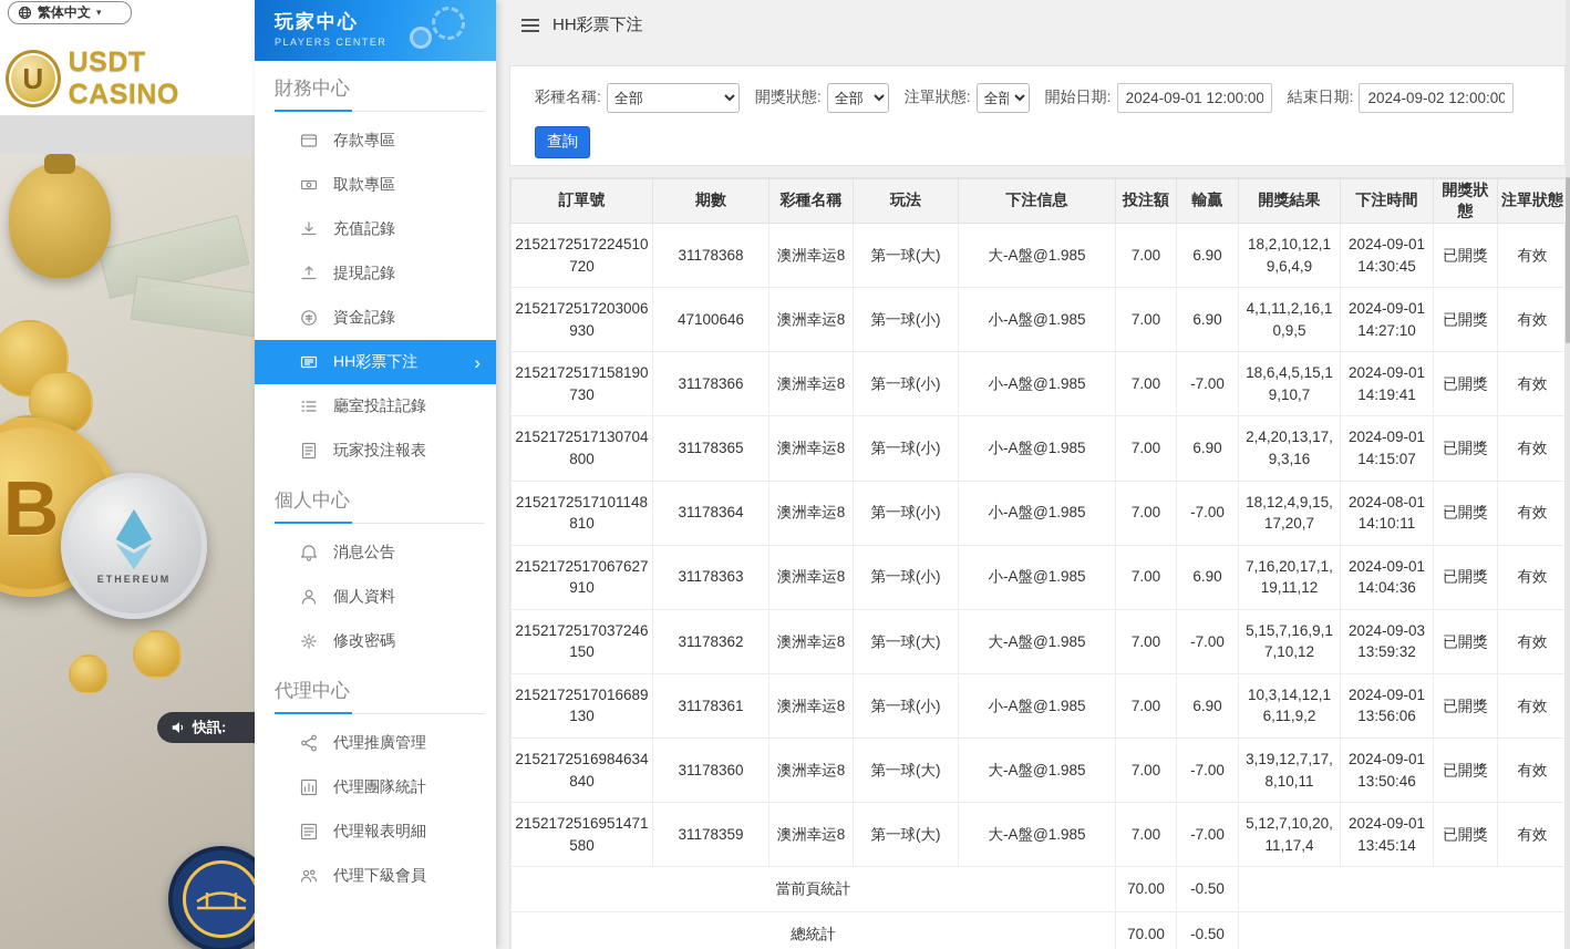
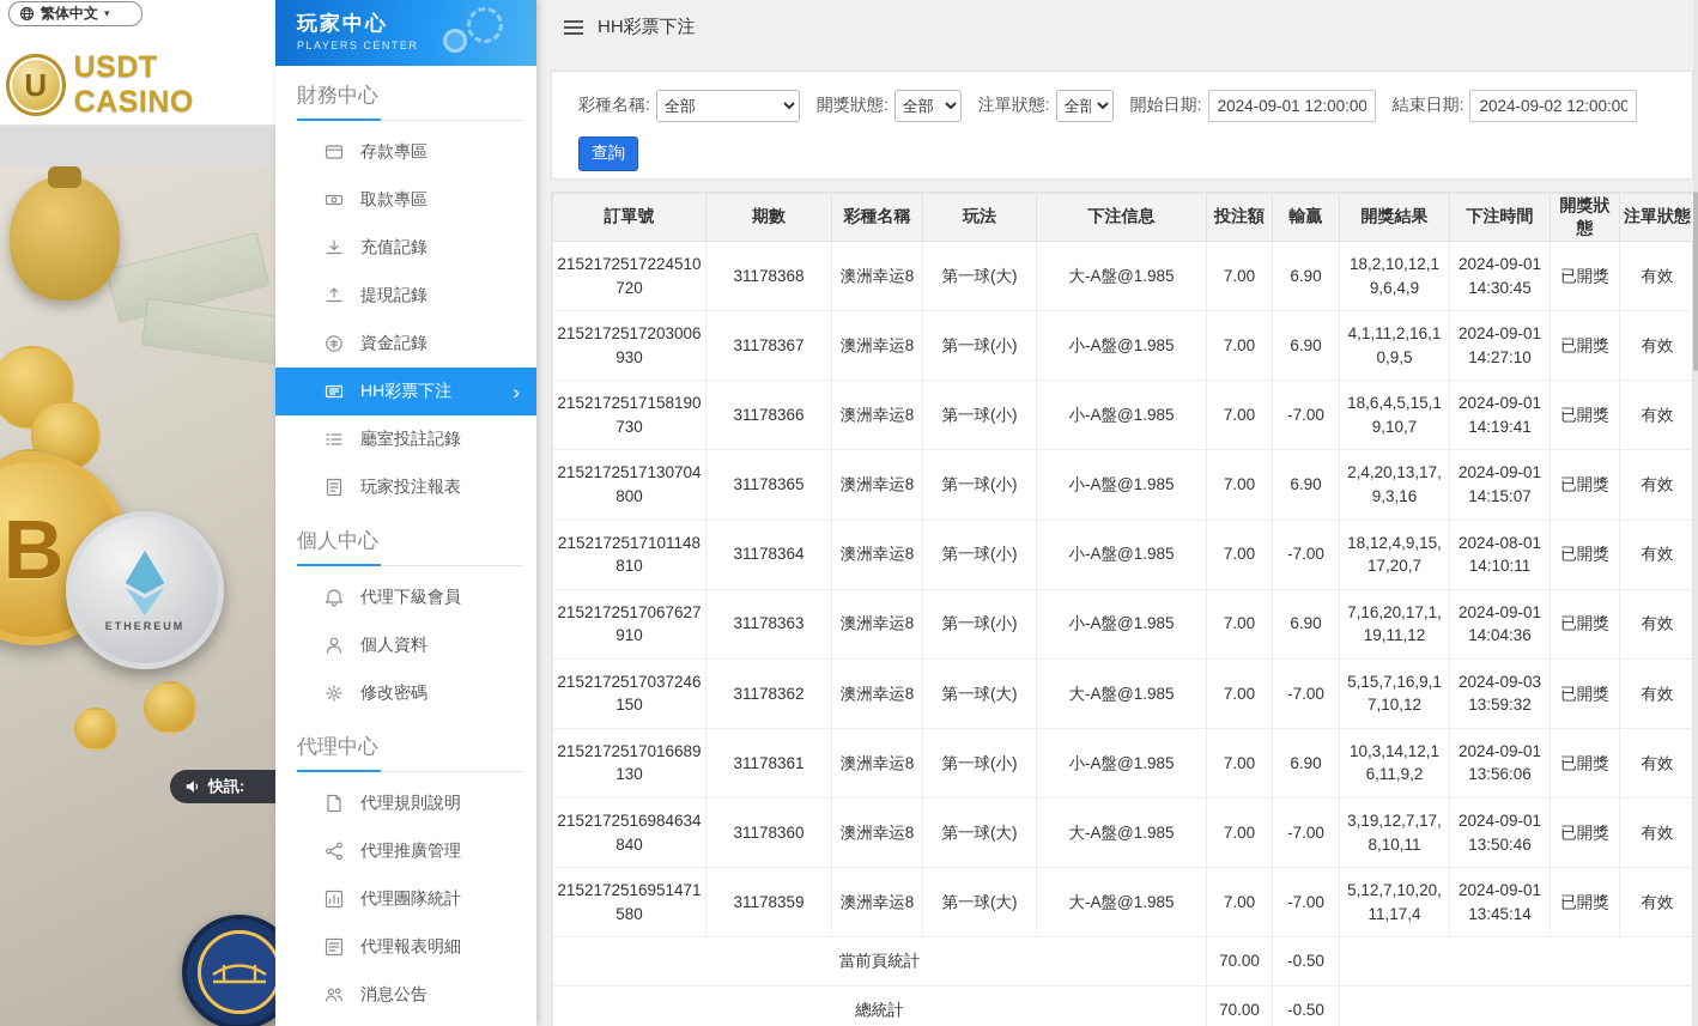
  繁体中文
  ▾
  U
  USDT CASINO
  B
  ETHEREUM
  快訊:
  玩家中心
  PLAYERS CENTER
  財務中心
  存款專區
  取款專區
  充值記錄
  提現記錄
  資金記錄
  HH彩票下注
  ›
  廳室投註記錄
  玩家投注報表
  個人中心
- 消息公告
+ 代理下級會員
  個人資料
  修改密碼
  代理中心
+ 代理規則說明
  代理推廣管理
  代理團隊統計
  代理報表明細
- 代理下級會員
+ 消息公告
  HH彩票下注
  彩種名稱:
  全部
  開獎狀態:
  全部
  注單狀態:
  全部
  開始日期:
  2024-09-01 12:00:00
  結束日期:
  2024-09-02 12:00:00
  查詢
  訂單號	期數	彩種名稱	玩法	下注信息	投注額	輸贏	開獎結果	下注時間	開獎狀態	注單狀態
  2152172517224510720	31178368	澳洲幸运8	第一球(大)	大-A盤@1.985	7.00	6.90	18,2,10,12,19,6,4,9	2024-09-01 14:30:45	已開獎	有效
- 2152172517203006930	47100646	澳洲幸运8	第一球(小)	小-A盤@1.985	7.00	6.90	4,1,11,2,16,10,9,5	2024-09-01 14:27:10	已開獎	有效
+ 2152172517203006930	31178367	澳洲幸运8	第一球(小)	小-A盤@1.985	7.00	6.90	4,1,11,2,16,10,9,5	2024-09-01 14:27:10	已開獎	有效
  2152172517158190730	31178366	澳洲幸运8	第一球(小)	小-A盤@1.985	7.00	-7.00	18,6,4,5,15,19,10,7	2024-09-01 14:19:41	已開獎	有效
  2152172517130704800	31178365	澳洲幸运8	第一球(小)	小-A盤@1.985	7.00	6.90	2,4,20,13,17,9,3,16	2024-09-01 14:15:07	已開獎	有效
  2152172517101148810	31178364	澳洲幸运8	第一球(小)	小-A盤@1.985	7.00	-7.00	18,12,4,9,15,17,20,7	2024-08-01 14:10:11	已開獎	有效
  2152172517067627910	31178363	澳洲幸运8	第一球(小)	小-A盤@1.985	7.00	6.90	7,16,20,17,1,19,11,12	2024-09-01 14:04:36	已開獎	有效
  2152172517037246150	31178362	澳洲幸运8	第一球(大)	大-A盤@1.985	7.00	-7.00	5,15,7,16,9,17,10,12	2024-09-03 13:59:32	已開獎	有效
  2152172517016689130	31178361	澳洲幸运8	第一球(小)	小-A盤@1.985	7.00	6.90	10,3,14,12,16,11,9,2	2024-09-01 13:56:06	已開獎	有效
  2152172516984634840	31178360	澳洲幸运8	第一球(大)	大-A盤@1.985	7.00	-7.00	3,19,12,7,17,8,10,11	2024-09-01 13:50:46	已開獎	有效
  2152172516951471580	31178359	澳洲幸运8	第一球(大)	大-A盤@1.985	7.00	-7.00	5,12,7,10,20,11,17,4	2024-09-01 13:45:14	已開獎	有效
  當前頁統計	70.00	-0.50
  總統計	70.00	-0.50
